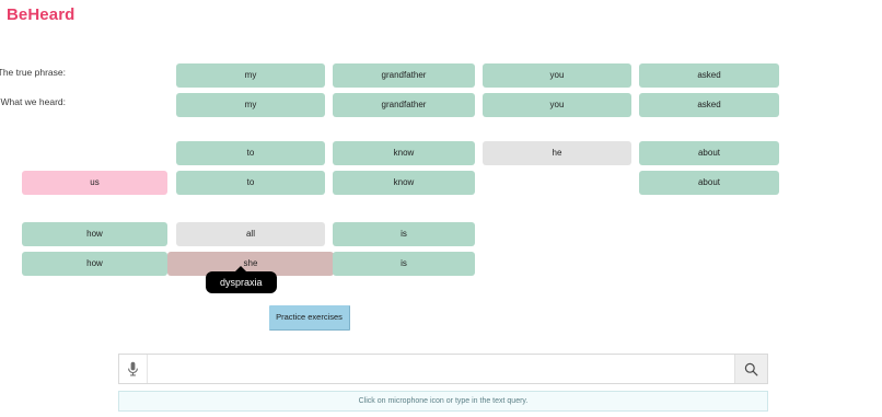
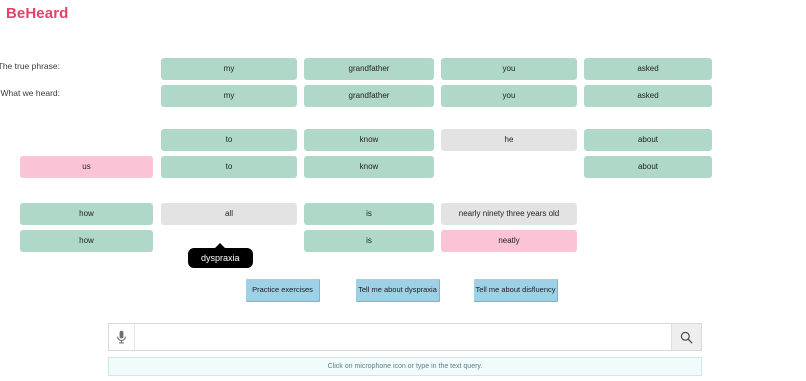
  BeHeard
  The true phrase:
  my
  grandfather
  you
  asked
  What we heard:
  my
  grandfather
  you
  asked
  to
  know
  he
  about
  us
  to
  know
  about
  how
  all
  is
+ nearly ninety three years old
  how
- she
  is
+ neatly
  dyspraxia
  Practice exercises
+ Tell me about dyspraxia
+ Tell me about disfluency
